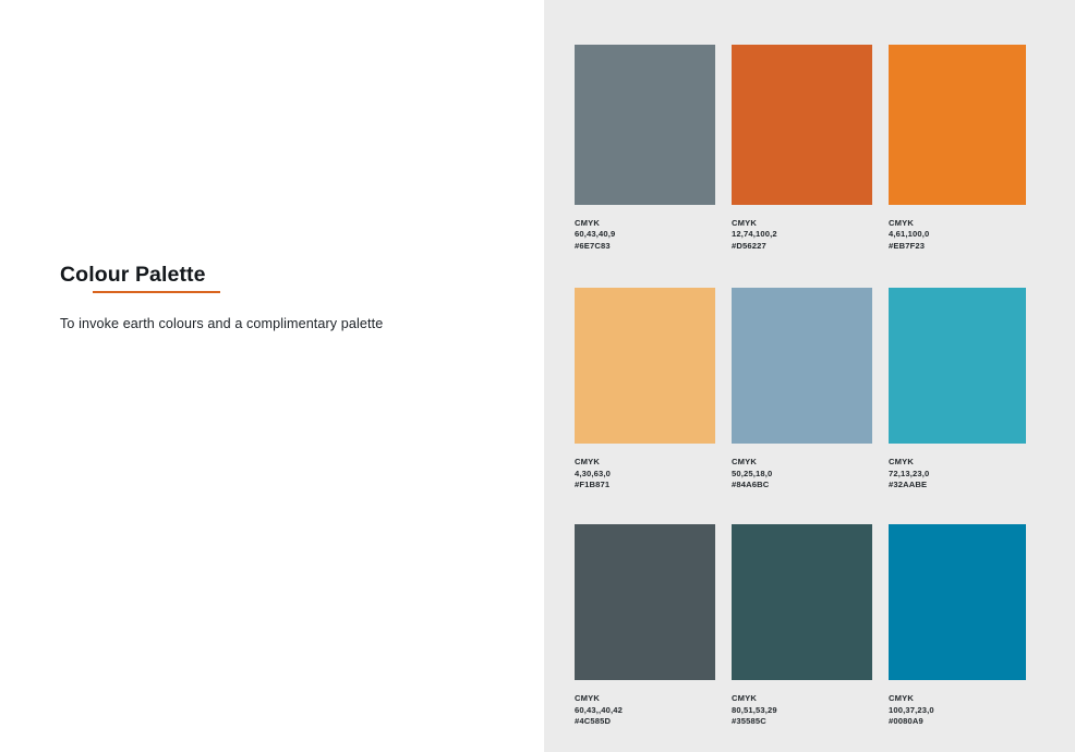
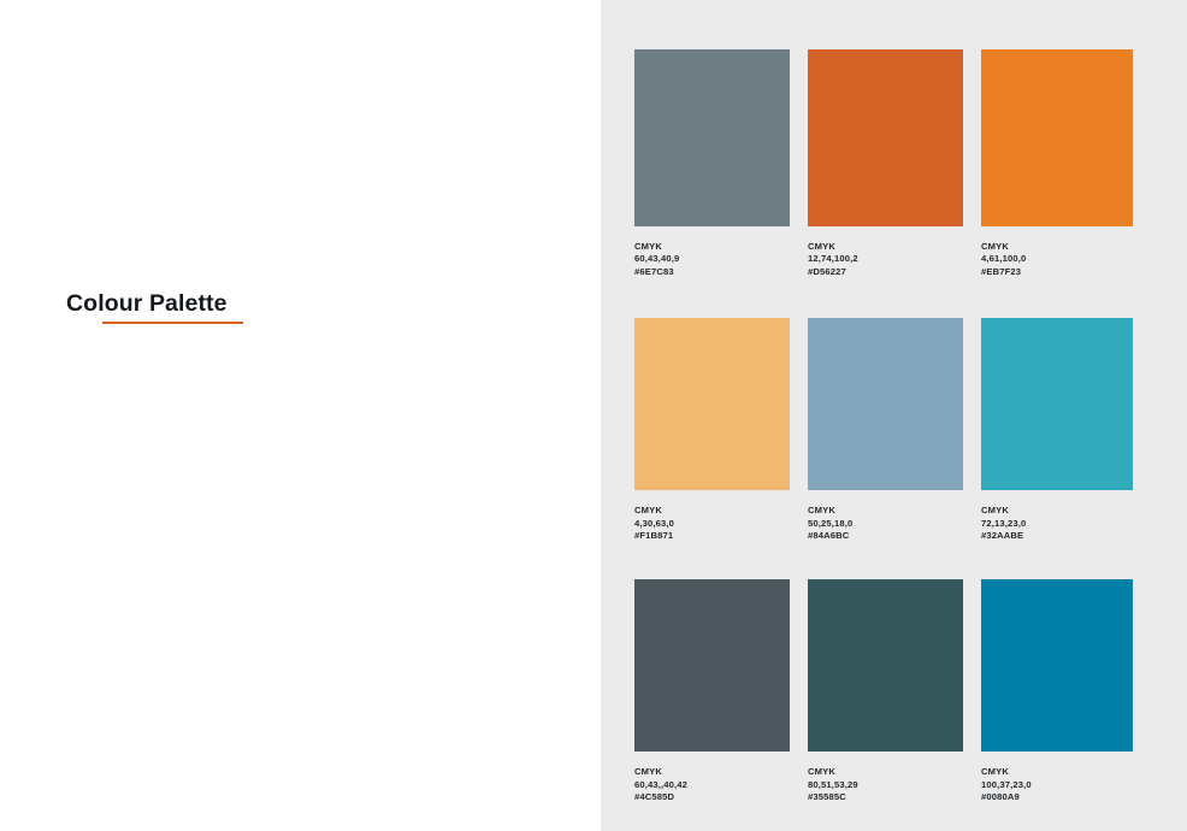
  Colour Palette
- To invoke earth colours and a complimentary palette
  CMYK
  60,43,40,9
  #6E7C83
  CMYK
  12,74,100,2
  #D56227
  CMYK
  4,61,100,0
  #EB7F23
  CMYK
  4,30,63,0
  #F1B871
  CMYK
  50,25,18,0
  #84A6BC
  CMYK
  72,13,23,0
  #32AABE
  CMYK
  60,43,,40,42
  #4C585D
  CMYK
  80,51,53,29
  #35585C
  CMYK
  100,37,23,0
  #0080A9
